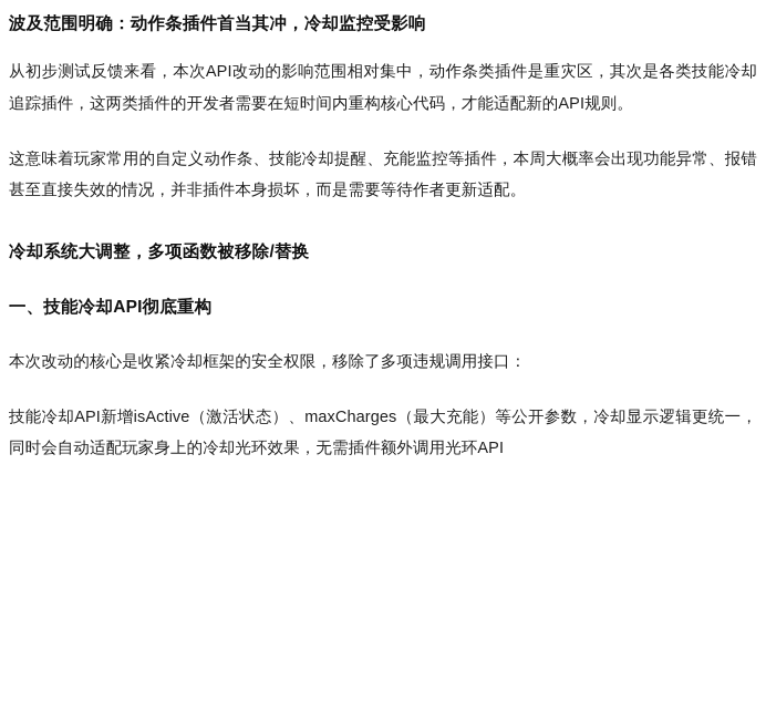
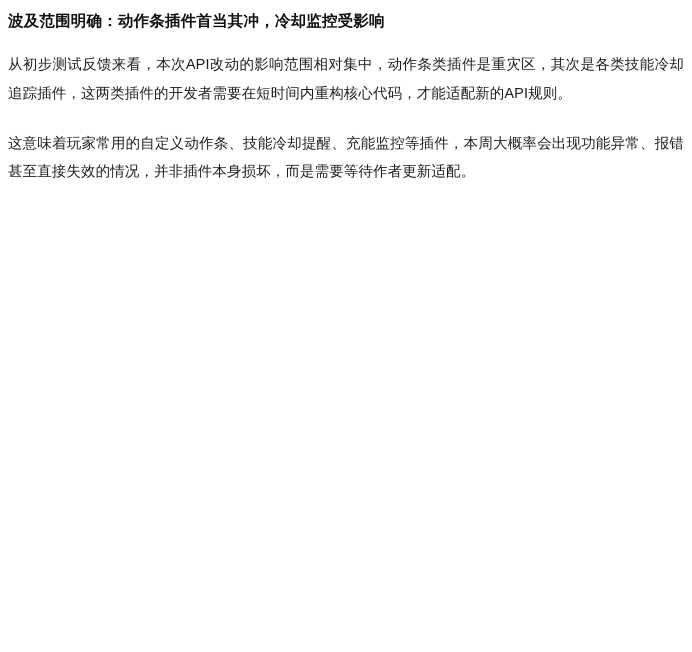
  波及范围明确：动作条插件首当其冲，冷却监控受影响
  从初步测试反馈来看，本次API改动的影响范围相对集中，动作条类插件是重灾区，其次是各类技能冷却追踪插件，这两类插件的开发者需要在短时间内重构核心代码，才能适配新的API规则。
  这意味着玩家常用的自定义动作条、技能冷却提醒、充能监控等插件，本周大概率会出现功能异常、报错甚至直接失效的情况，并非插件本身损坏，而是需要等待作者更新适配。
- 冷却系统大调整，多项函数被移除/替换
- 一、技能冷却API彻底重构
- 本次改动的核心是收紧冷却框架的安全权限，移除了多项违规调用接口：
- 技能冷却API新增isActive（激活状态）、maxCharges（最大充能）等公开参数，冷却显示逻辑更统一，同时会自动适配玩家身上的冷却光环效果，无需插件额外调用光环API
